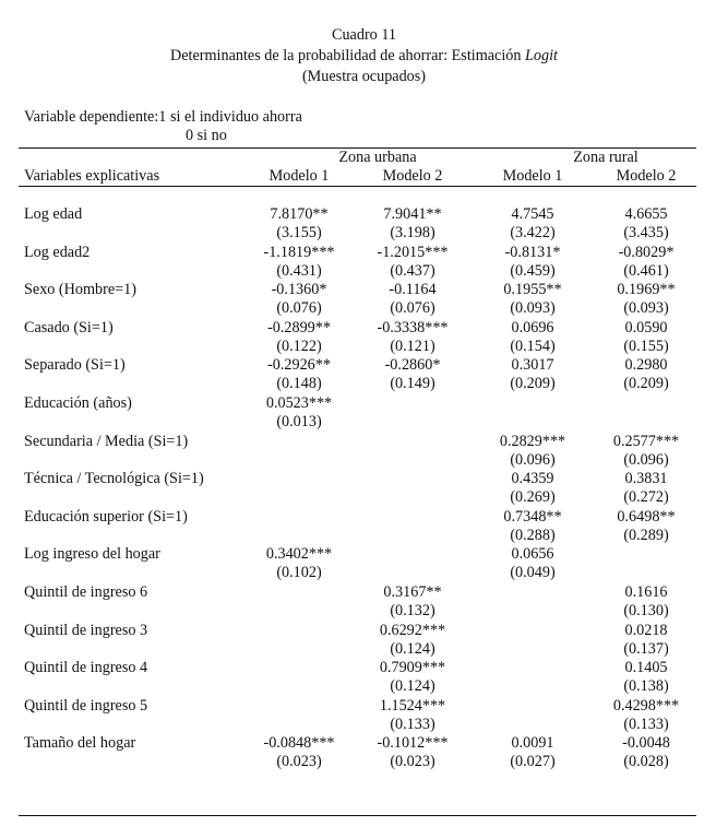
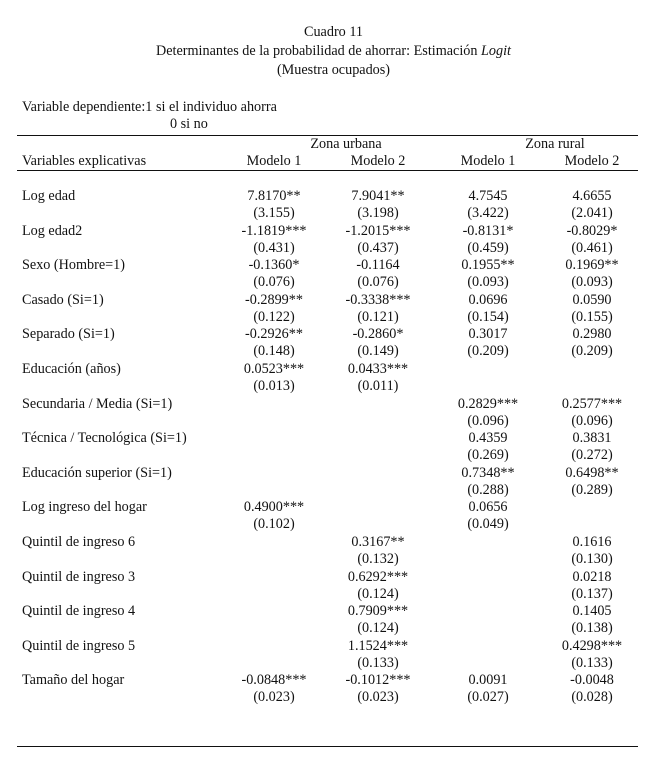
  Cuadro 11
  Determinantes de la probabilidad de ahorrar: Estimación Logit
  (Muestra ocupados)
  Variable dependiente:1 si el individuo ahorra
  0 si no
  Zona urbana
  Zona rural
  Variables explicativas
  Modelo 1
  Modelo 2
  Modelo 1
  Modelo 2
  Log edad
  7.8170**
  (3.155)
  7.9041**
  (3.198)
  4.7545
  (3.422)
  4.6655
- (3.435)
+ (2.041)
  Log edad2
  -1.1819***
  (0.431)
  -1.2015***
  (0.437)
  -0.8131*
  (0.459)
  -0.8029*
  (0.461)
  Sexo (Hombre=1)
  -0.1360*
  (0.076)
  -0.1164
  (0.076)
  0.1955**
  (0.093)
  0.1969**
  (0.093)
  Casado (Si=1)
  -0.2899**
  (0.122)
  -0.3338***
  (0.121)
  0.0696
  (0.154)
  0.0590
  (0.155)
  Separado (Si=1)
  -0.2926**
  (0.148)
  -0.2860*
  (0.149)
  0.3017
  (0.209)
  0.2980
  (0.209)
  Educación (años)
  0.0523***
  (0.013)
+ 0.0433***
+ (0.011)
  Secundaria / Media (Si=1)
  0.2829***
  (0.096)
  0.2577***
  (0.096)
  Técnica / Tecnológica (Si=1)
  0.4359
  (0.269)
  0.3831
  (0.272)
  Educación superior (Si=1)
  0.7348**
  (0.288)
  0.6498**
  (0.289)
  Log ingreso del hogar
- 0.3402***
+ 0.4900***
  (0.102)
  0.0656
  (0.049)
  Quintil de ingreso 6
  0.3167**
  (0.132)
  0.1616
  (0.130)
  Quintil de ingreso 3
  0.6292***
  (0.124)
  0.0218
  (0.137)
  Quintil de ingreso 4
  0.7909***
  (0.124)
  0.1405
  (0.138)
  Quintil de ingreso 5
  1.1524***
  (0.133)
  0.4298***
  (0.133)
  Tamaño del hogar
  -0.0848***
  (0.023)
  -0.1012***
  (0.023)
  0.0091
  (0.027)
  -0.0048
  (0.028)
